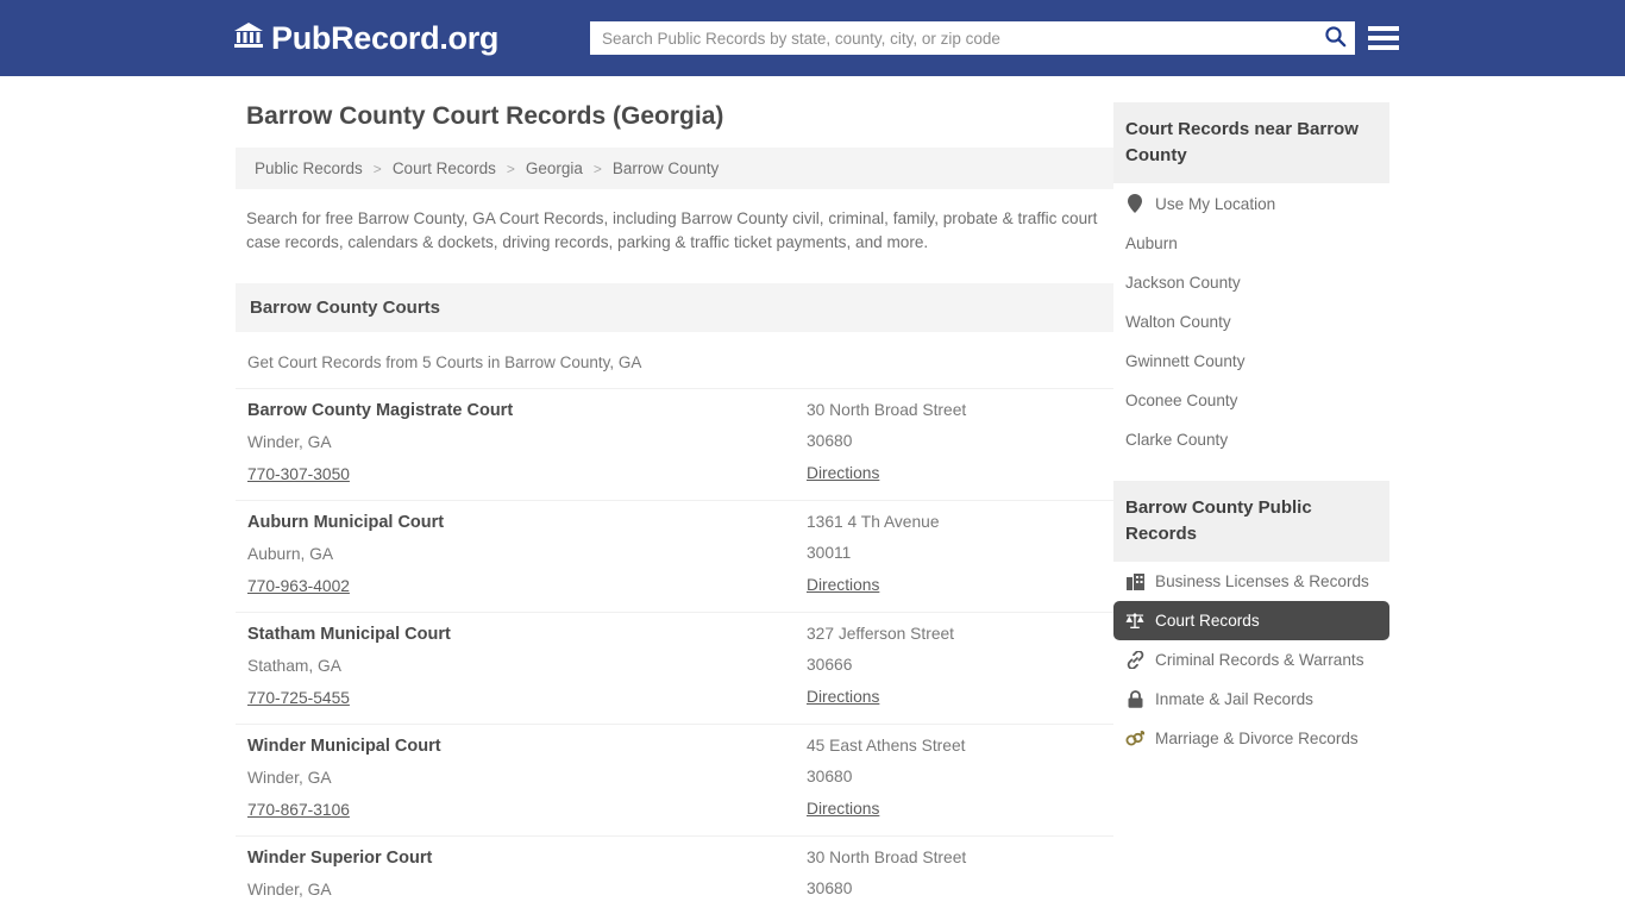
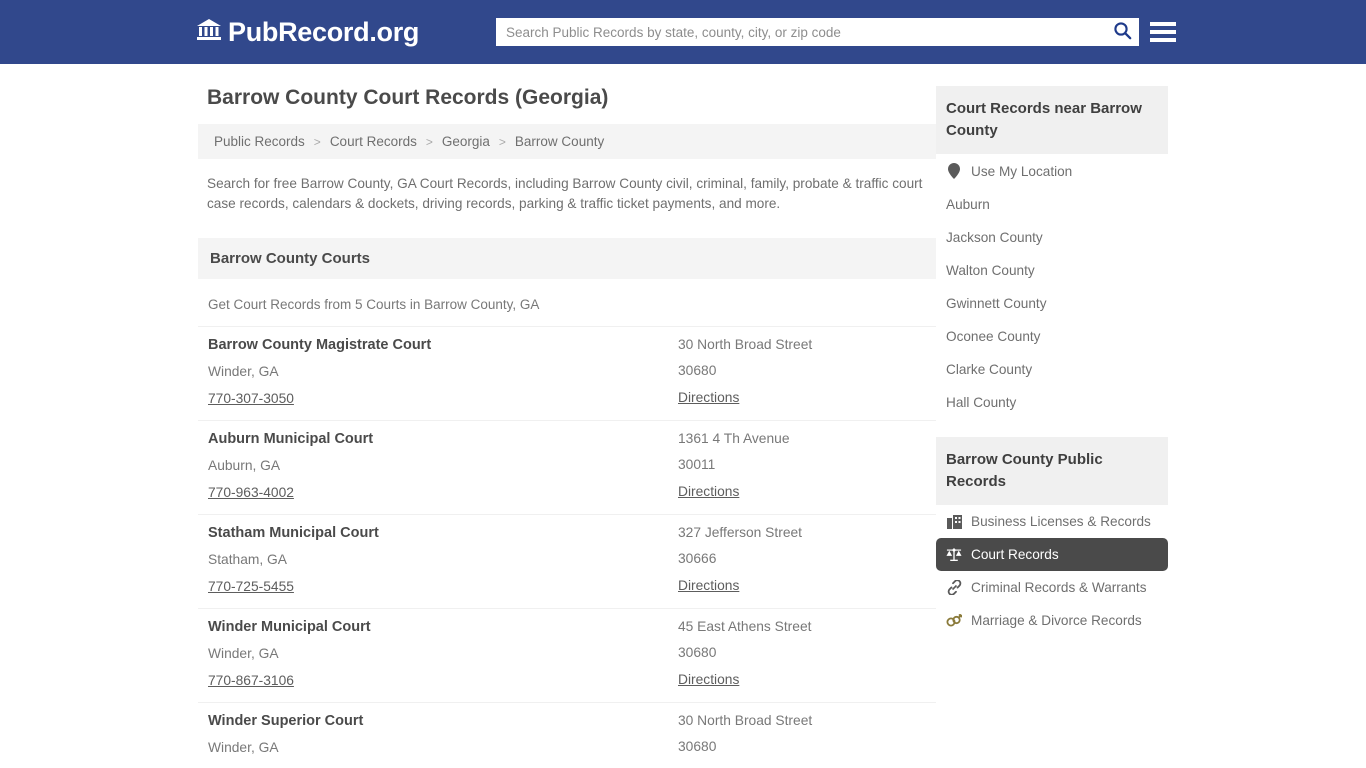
  PubRecord.org
  Search Public Records by state, county, city, or zip code
  Barrow County Court Records (Georgia)
  Public Records
  >
  Court Records
  >
  Georgia
  >
  Barrow County
  Search for free Barrow County, GA Court Records, including Barrow County civil, criminal, family, probate & traffic court case records, calendars & dockets, driving records, parking & traffic ticket payments, and more.
  Barrow County Courts
  Get Court Records from 5 Courts in Barrow County, GA
  Barrow County Magistrate Court
  Winder, GA
  770-307-3050
  30 North Broad Street
  30680
  Directions
  Auburn Municipal Court
  Auburn, GA
  770-963-4002
  1361 4 Th Avenue
  30011
  Directions
  Statham Municipal Court
  Statham, GA
  770-725-5455
  327 Jefferson Street
  30666
  Directions
  Winder Municipal Court
  Winder, GA
  770-867-3106
  45 East Athens Street
  30680
  Directions
  Winder Superior Court
  Winder, GA
  30 North Broad Street
  30680
  Court Records near Barrow County
  Use My Location
  Auburn
  Jackson County
  Walton County
  Gwinnett County
  Oconee County
  Clarke County
+ Hall County
  Barrow County Public Records
  Business Licenses & Records
  Court Records
  Criminal Records & Warrants
- Inmate & Jail Records
  Marriage & Divorce Records
